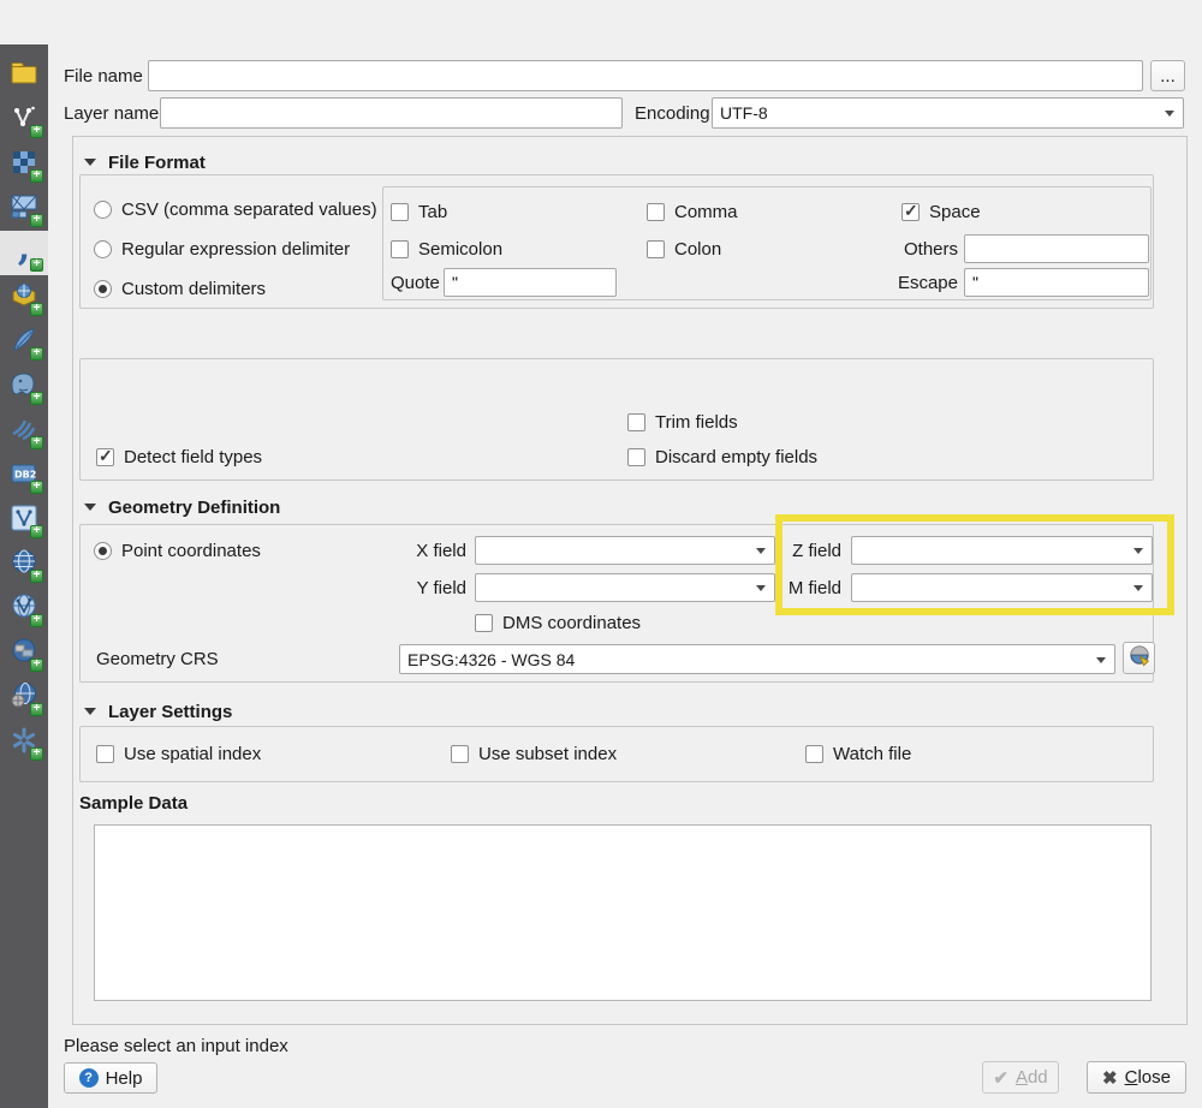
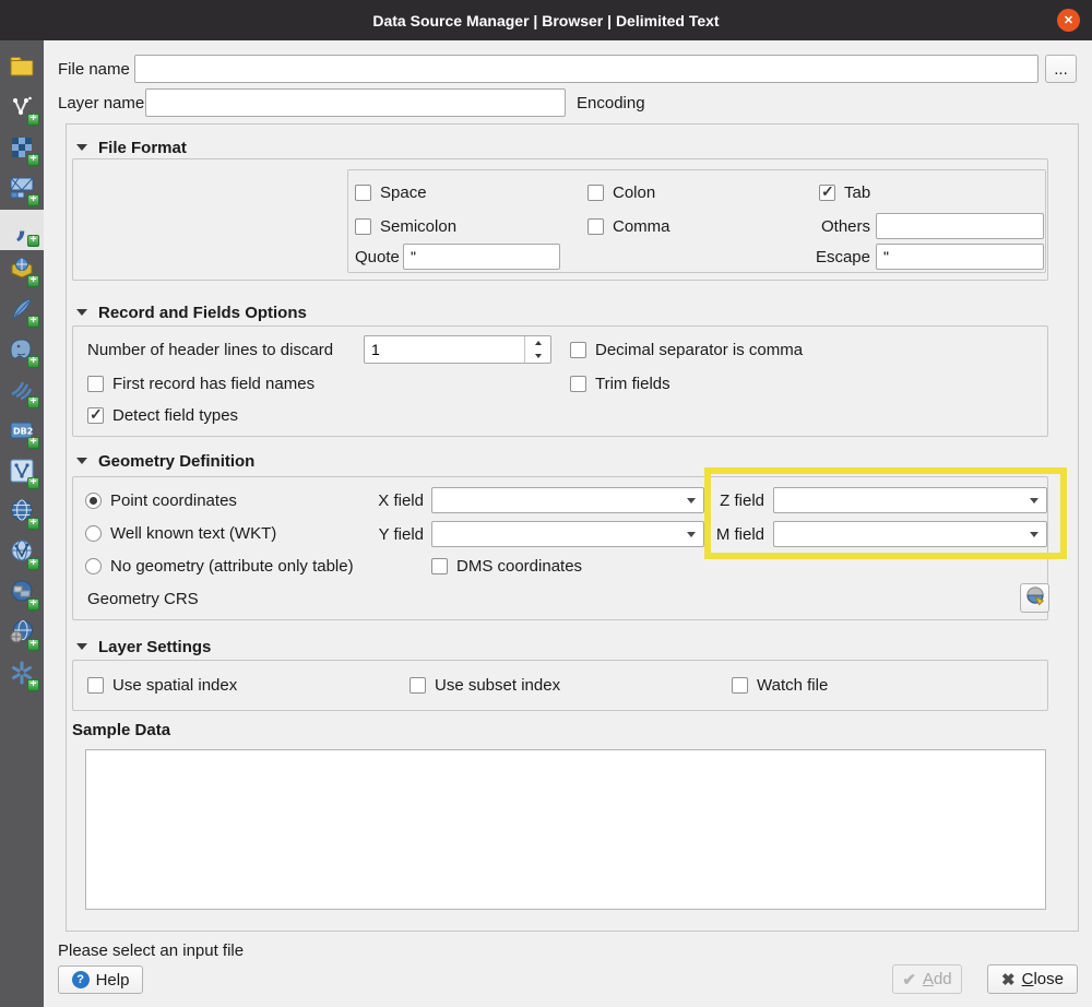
+ Data Source Manager | Browser | Delimited Text
+ ✕
  +
  +
  +
  ,
  +
  +
  +
  +
  +
  DB2
  +
  +
  +
  +
  +
  +
  +
  File name
  ...
  Layer name
  Encoding
- UTF-8
  File Format
- CSV (comma separated values)
- Regular expression delimiter
- Custom delimiters
- Tab
+ Space
- Comma
+ Colon
- Space
+ Tab
  Semicolon
- Colon
+ Comma
  Others
  Quote
  "
  Escape
  "
+ Record and Fields Options
+ Number of header lines to discard
+ 1
+ Decimal separator is comma
+ First record has field names
  Trim fields
  Detect field types
- Discard empty fields
  Geometry Definition
  Point coordinates
+ Well known text (WKT)
+ No geometry (attribute only table)
  X field
  Y field
  Z field
  M field
  DMS coordinates
  Geometry CRS
- EPSG:4326 - WGS 84
  Layer Settings
  Use spatial index
  Use subset index
  Watch file
  Sample Data
- Please select an input index
+ Please select an input file
  ?
  Help
  ✔
  Add
  ✖
  Close
